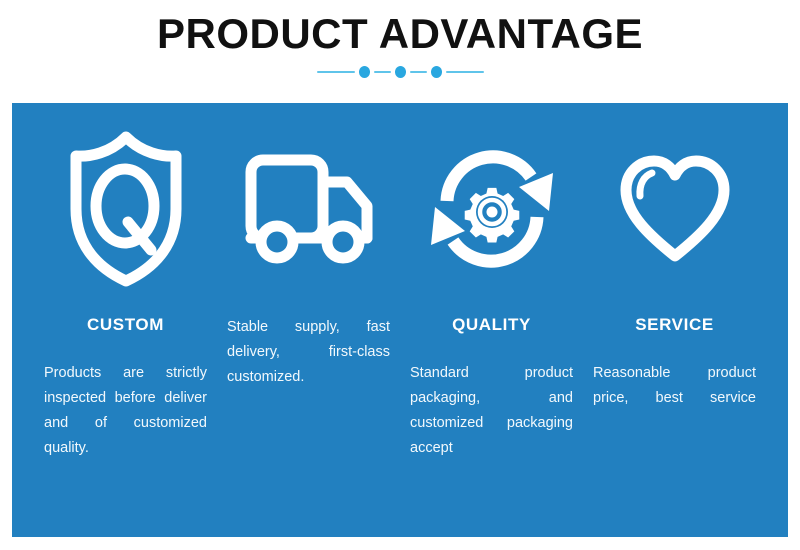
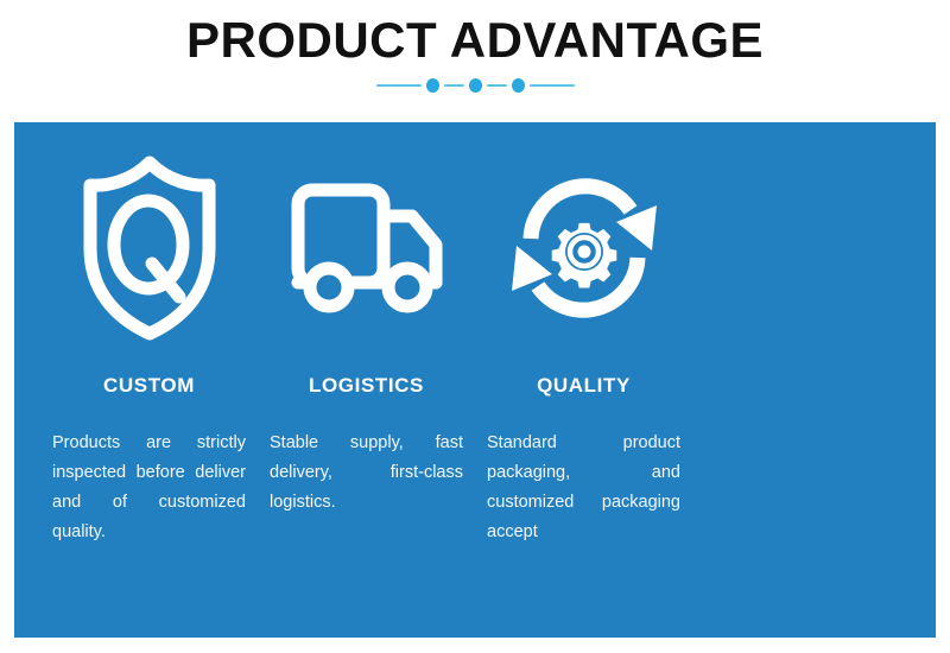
  PRODUCT ADVANTAGE
  CUSTOM
  Products are strictly inspected before deliver and of customized quality.
+ LOGISTICS
- Stable supply, fast delivery, first-class customized.
+ Stable supply, fast delivery, first-class logistics.
  QUALITY
  Standard product packaging, and customized packaging accept
- SERVICE
- Reasonable product price, best service
